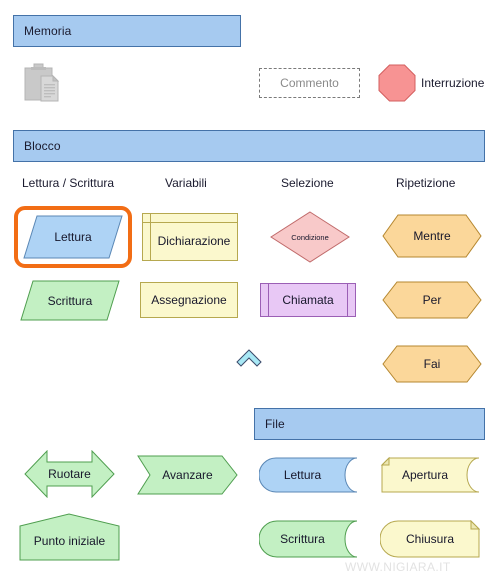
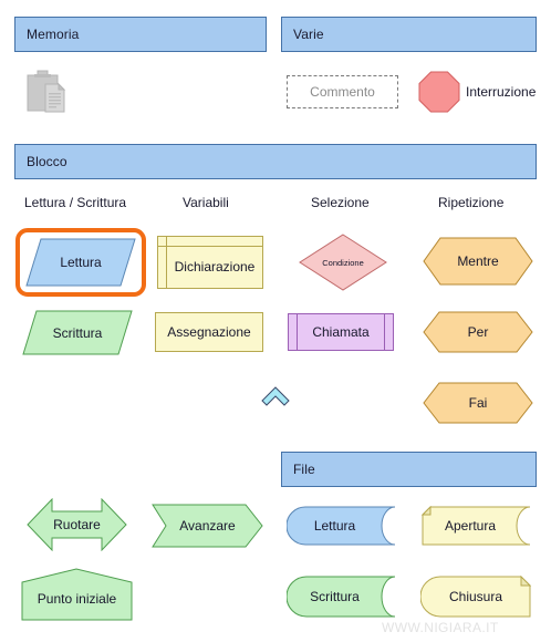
  Memoria
+ Varie
  Commento
  Interruzione
  Blocco
  Lettura / Scrittura
  Variabili
  Selezione
  Ripetizione
  Lettura
  Scrittura
  Dichiarazione
  Assegnazione
  Condizione
  Chiamata
  Mentre
  Per
  Fai
  Ruotare
  Avanzare
  Punto iniziale
  File
  Lettura
  Apertura
  Scrittura
  Chiusura
  WWW.NIGIARA.IT
